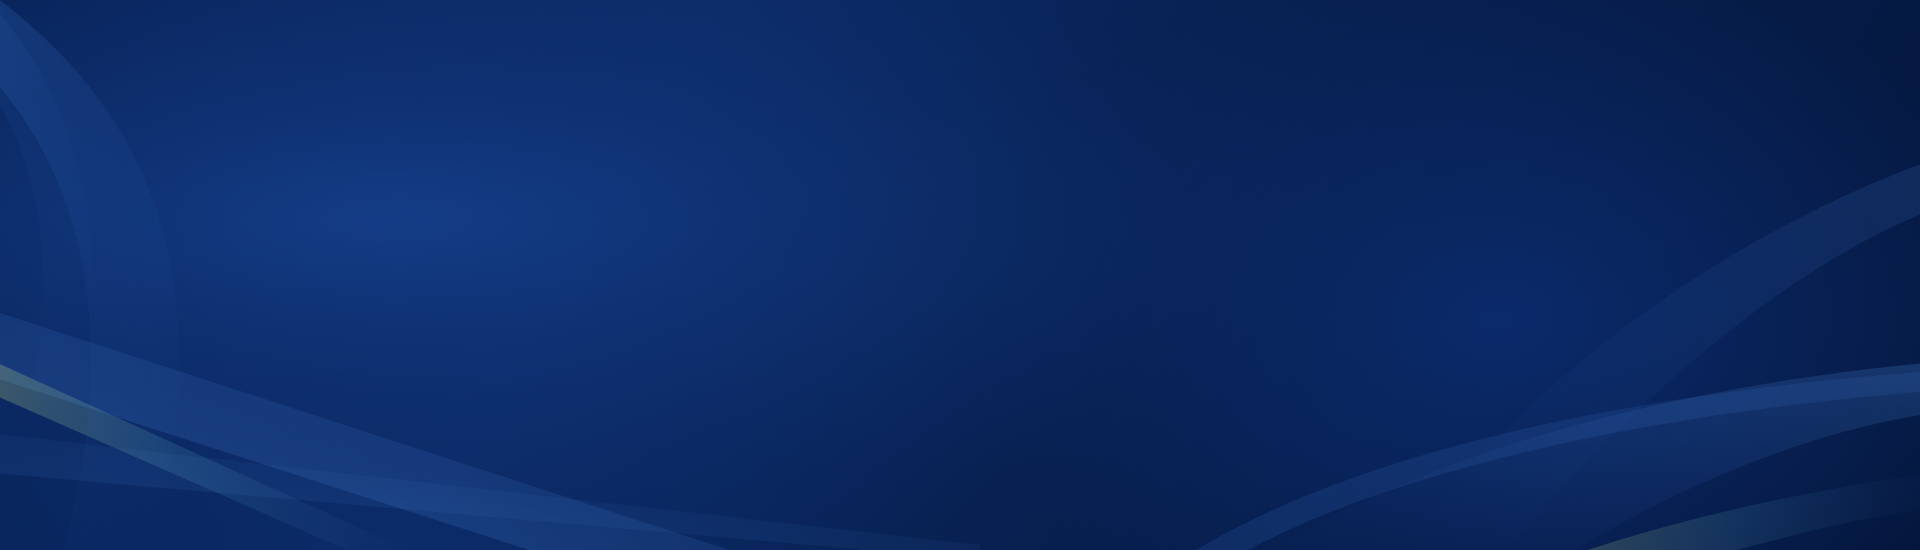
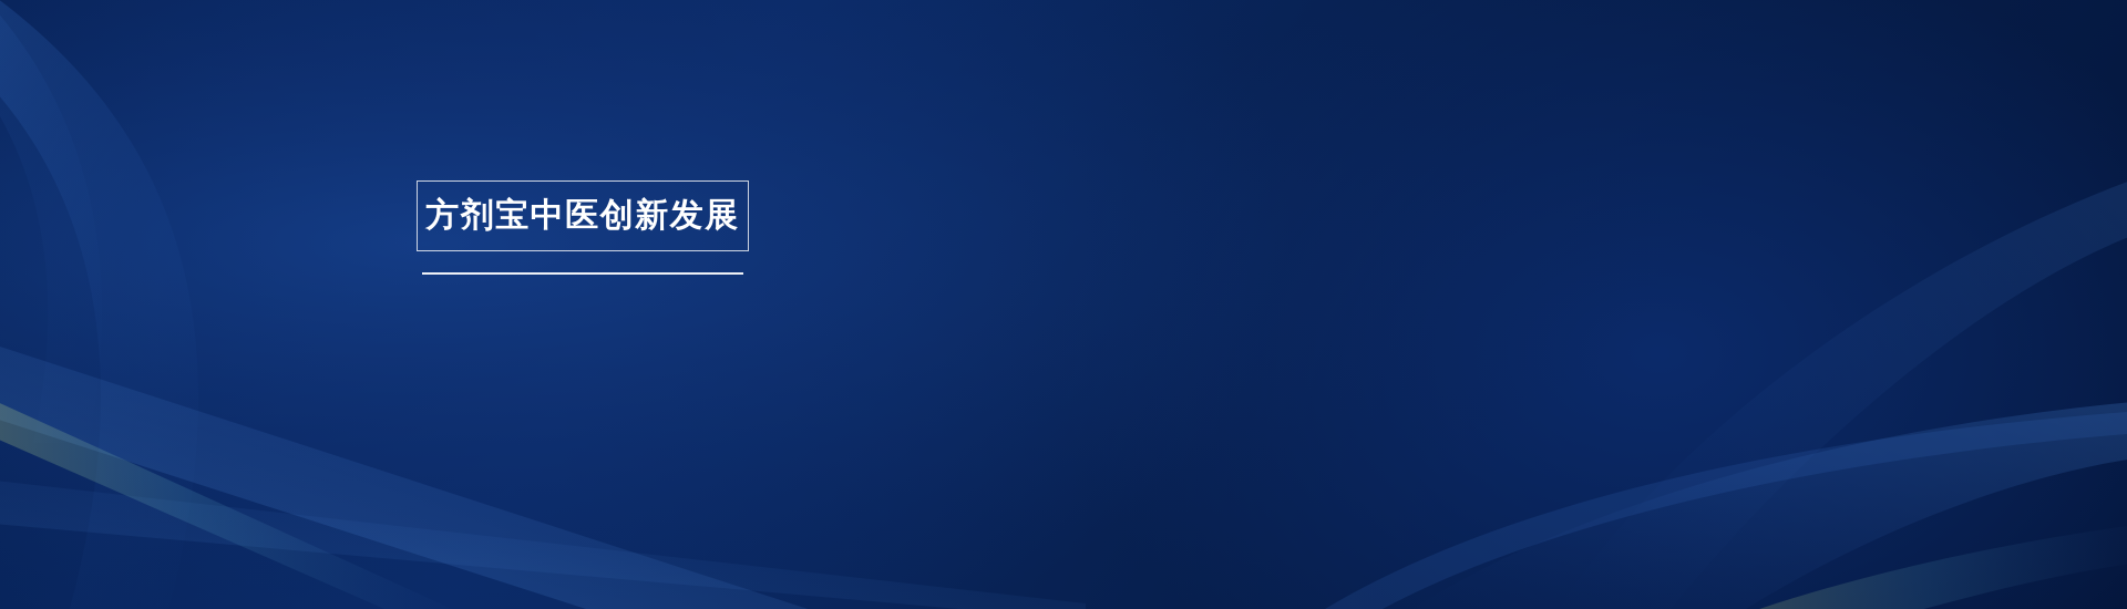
+ 方剂宝中医创新发展
